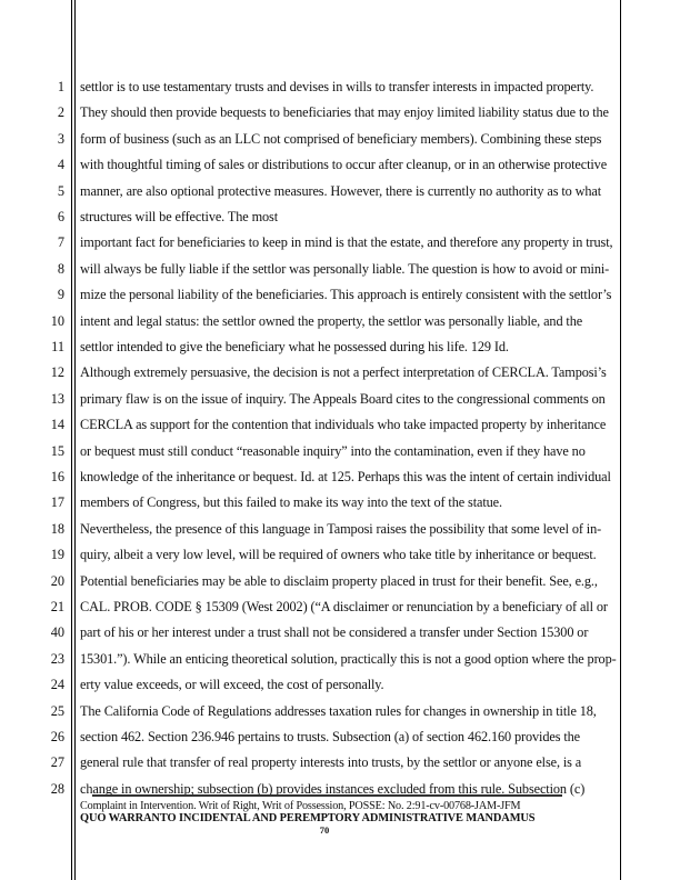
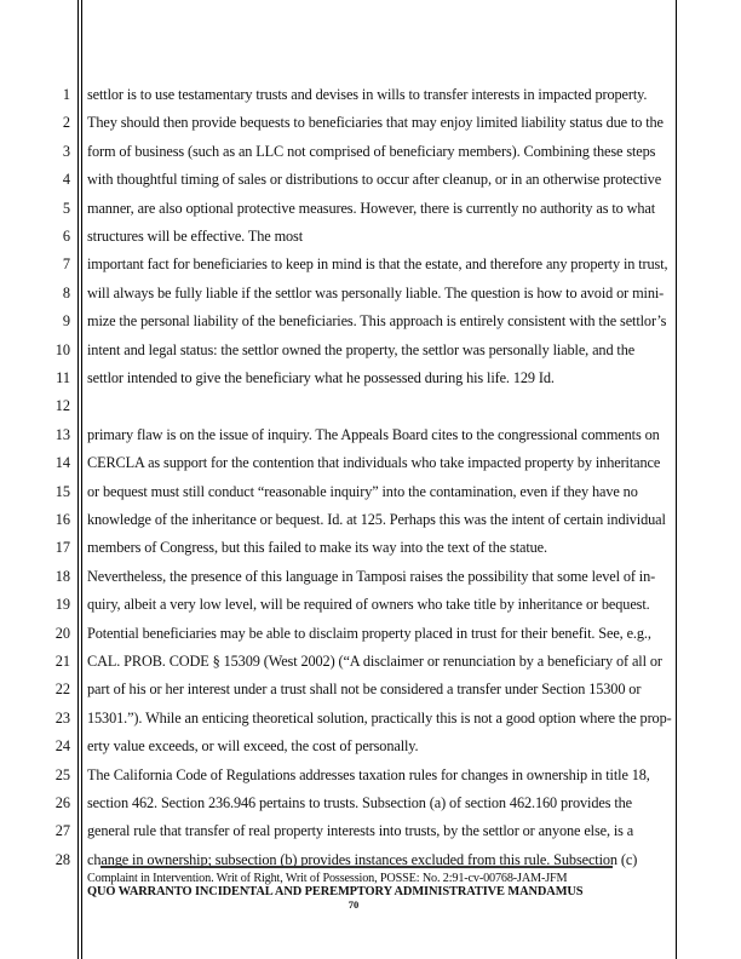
  1
  settlor is to use testamentary trusts and devises in wills to transfer interests in impacted property.
  2
  They should then provide bequests to beneficiaries that may enjoy limited liability status due to the
  3
  form of business (such as an LLC not comprised of beneficiary members). Combining these steps
  4
  with thoughtful timing of sales or distributions to occur after cleanup, or in an otherwise protective
  5
  manner, are also optional protective measures. However, there is currently no authority as to what
  6
  structures will be effective. The most
  7
  important fact for beneficiaries to keep in mind is that the estate, and therefore any property in trust,
  8
  will always be fully liable if the settlor was personally liable. The question is how to avoid or mini-
  9
  mize the personal liability of the beneficiaries. This approach is entirely consistent with the settlor’s
  10
  intent and legal status: the settlor owned the property, the settlor was personally liable, and the
  11
  settlor intended to give the beneficiary what he possessed during his life. 129 Id.
  12
- Although extremely persuasive, the decision is not a perfect interpretation of CERCLA. Tamposi’s
  13
  primary flaw is on the issue of inquiry. The Appeals Board cites to the congressional comments on
  14
  CERCLA as support for the contention that individuals who take impacted property by inheritance
  15
  or bequest must still conduct “reasonable inquiry” into the contamination, even if they have no
  16
  knowledge of the inheritance or bequest. Id. at 125. Perhaps this was the intent of certain individual
  17
  members of Congress, but this failed to make its way into the text of the statue.
  18
  Nevertheless, the presence of this language in Tamposi raises the possibility that some level of in-
  19
  quiry, albeit a very low level, will be required of owners who take title by inheritance or bequest.
  20
  Potential beneficiaries may be able to disclaim property placed in trust for their benefit. See, e.g.,
  21
  CAL. PROB. CODE § 15309 (West 2002) (“A disclaimer or renunciation by a beneficiary of all or
- 40
+ 22
  part of his or her interest under a trust shall not be considered a transfer under Section 15300 or
  23
  15301.”). While an enticing theoretical solution, practically this is not a good option where the prop-
  24
  erty value exceeds, or will exceed, the cost of personally.
  25
  The California Code of Regulations addresses taxation rules for changes in ownership in title 18,
  26
  section 462. Section 236.946 pertains to trusts. Subsection (a) of section 462.160 provides the
  27
  general rule that transfer of real property interests into trusts, by the settlor or anyone else, is a
  28
  change in ownership; subsection (b) provides instances excluded from this rule. Subsection (c)
  Complaint in Intervention. Writ of Right, Writ of Possession, POSSE: No. 2:91-cv-00768-JAM-JFM
  QUO WARRANTO INCIDENTAL AND PEREMPTORY ADMINISTRATIVE MANDAMUS
  70
